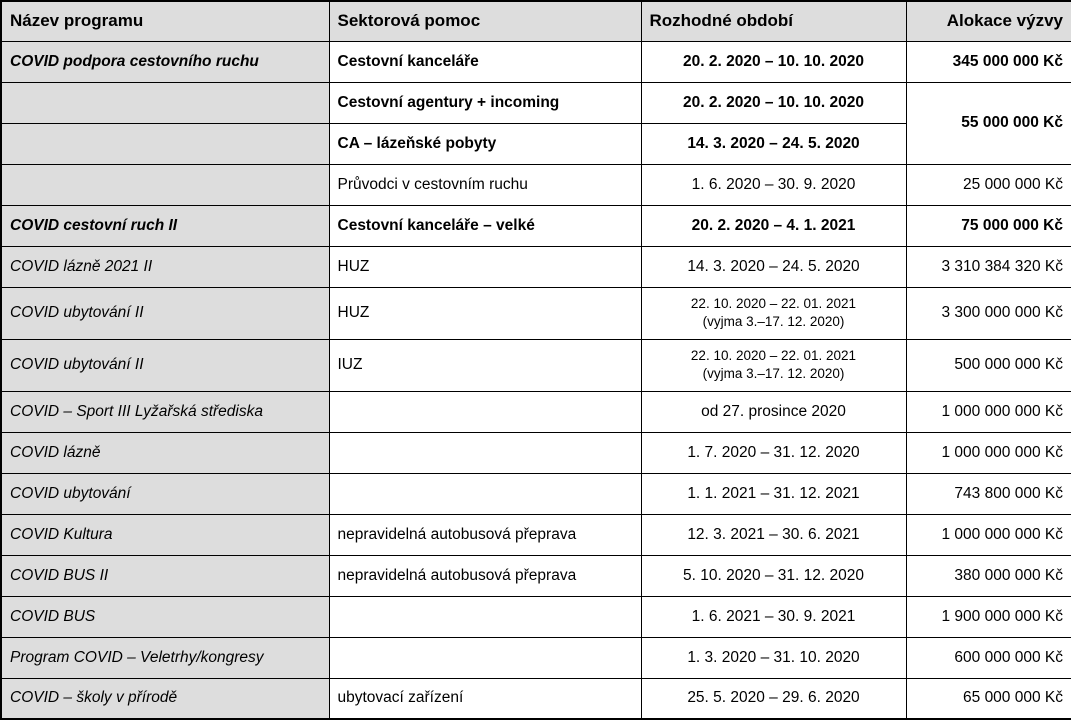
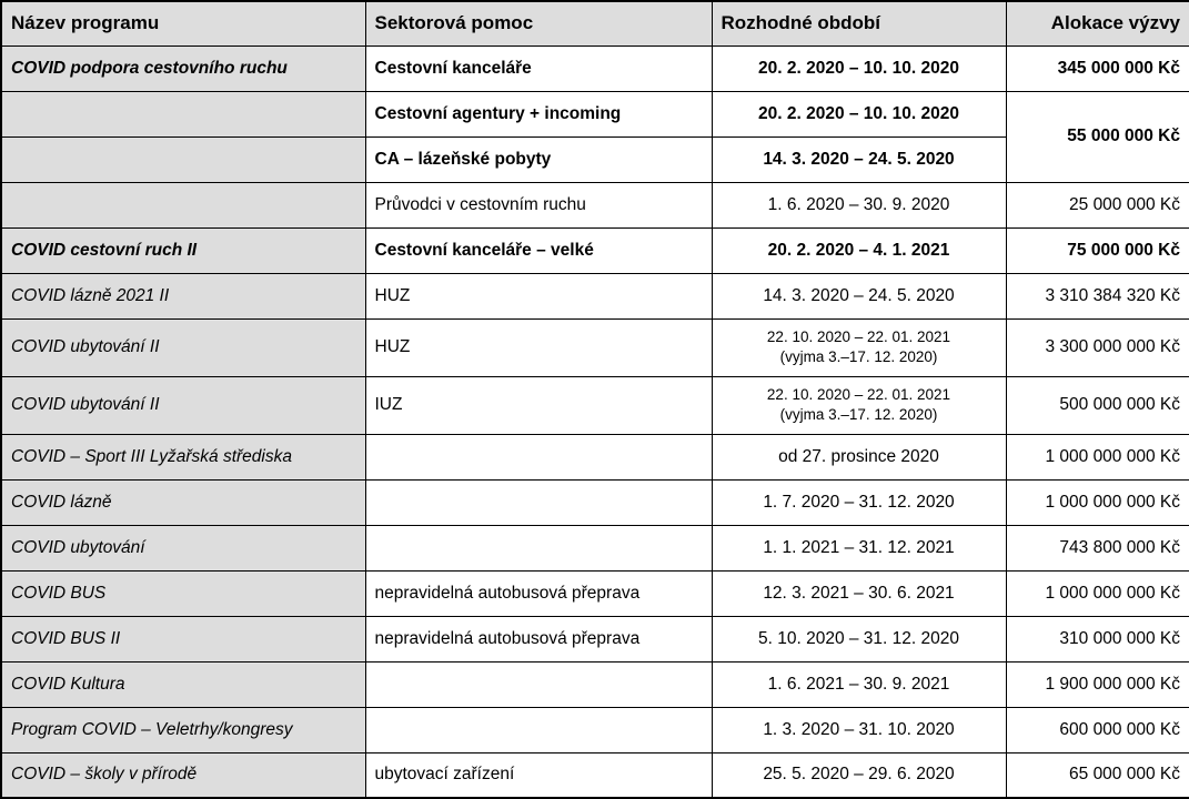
  Název programu	Sektorová pomoc	Rozhodné období	Alokace výzvy
  COVID podpora cestovního ruchu	Cestovní kanceláře	20. 2. 2020 – 10. 10. 2020	345 000 000 Kč
  	Cestovní agentury + incoming	20. 2. 2020 – 10. 10. 2020	55 000 000 Kč
  	CA – lázeňské pobyty	14. 3. 2020 – 24. 5. 2020
  	Průvodci v cestovním ruchu	1. 6. 2020 – 30. 9. 2020	25 000 000 Kč
  COVID cestovní ruch II	Cestovní kanceláře – velké	20. 2. 2020 – 4. 1. 2021	75 000 000 Kč
  COVID lázně 2021 II	HUZ	14. 3. 2020 – 24. 5. 2020	3 310 384 320 Kč
  COVID ubytování II	HUZ	22. 10. 2020 – 22. 01. 2021 (vyjma 3.–17. 12. 2020)	3 300 000 000 Kč
  COVID ubytování II	IUZ	22. 10. 2020 – 22. 01. 2021 (vyjma 3.–17. 12. 2020)	500 000 000 Kč
  COVID – Sport III Lyžařská střediska		od 27. prosince 2020	1 000 000 000 Kč
  COVID lázně		1. 7. 2020 – 31. 12. 2020	1 000 000 000 Kč
  COVID ubytování		1. 1. 2021 – 31. 12. 2021	743 800 000 Kč
- COVID Kultura	nepravidelná autobusová přeprava	12. 3. 2021 – 30. 6. 2021	1 000 000 000 Kč
+ COVID BUS	nepravidelná autobusová přeprava	12. 3. 2021 – 30. 6. 2021	1 000 000 000 Kč
- COVID BUS II	nepravidelná autobusová přeprava	5. 10. 2020 – 31. 12. 2020	380 000 000 Kč
+ COVID BUS II	nepravidelná autobusová přeprava	5. 10. 2020 – 31. 12. 2020	310 000 000 Kč
- COVID BUS		1. 6. 2021 – 30. 9. 2021	1 900 000 000 Kč
+ COVID Kultura		1. 6. 2021 – 30. 9. 2021	1 900 000 000 Kč
  Program COVID – Veletrhy/kongresy		1. 3. 2020 – 31. 10. 2020	600 000 000 Kč
  COVID – školy v přírodě	ubytovací zařízení	25. 5. 2020 – 29. 6. 2020	65 000 000 Kč
